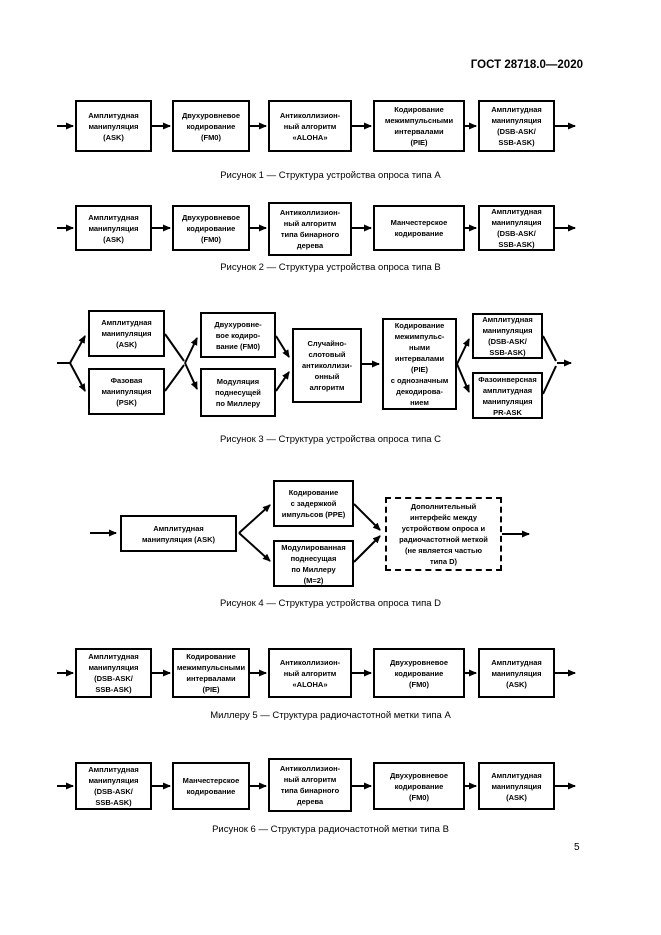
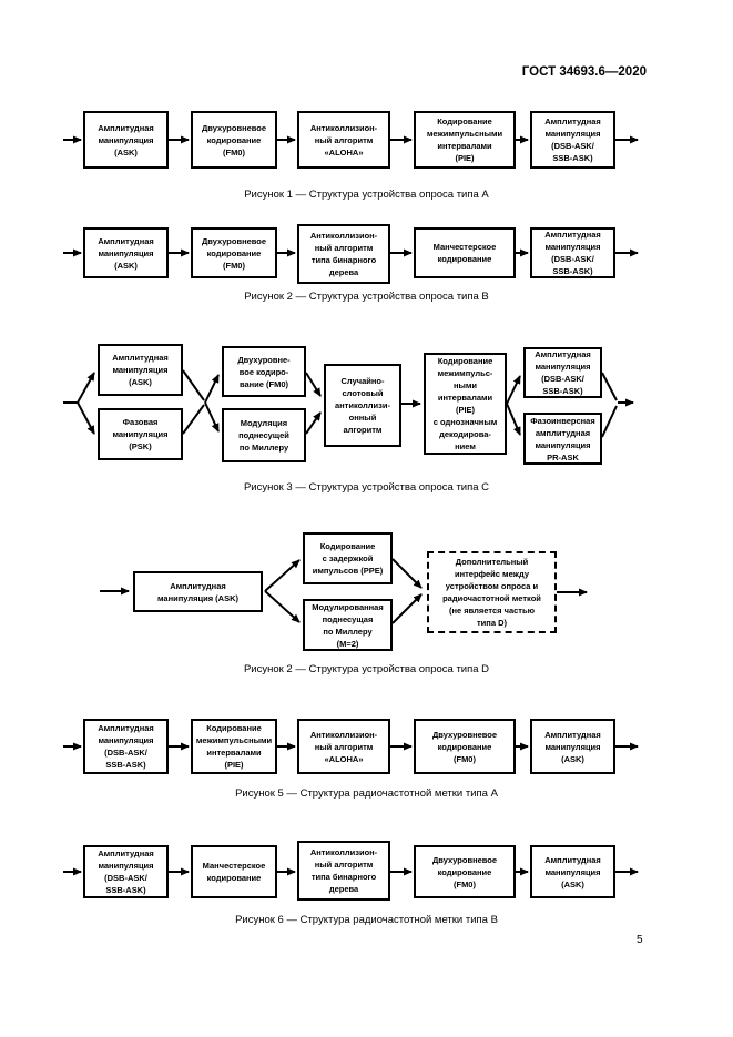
- ГОСТ 28718.0—2020
+ ГОСТ 34693.6—2020
  Амплитудная
  манипуляция
  (ASK)
  Двухуровневое
  кодирование
  (FM0)
  Антиколлизион-
  ный алгоритм
  «ALOHA»
  Кодирование
  межимпульсными
  интервалами
  (PIE)
  Амплитудная
  манипуляция
  (DSB-ASK/
  SSB-ASK)
  Рисунок 1 — Структура устройства опроса типа А
  Амплитудная
  манипуляция
  (ASK)
  Двухуровневое
  кодирование
  (FM0)
  Антиколлизион-
  ный алгоритм
  типа бинарного
  дерева
  Манчестерское
  кодирование
  Амплитудная
  манипуляция
  (DSB-ASK/
  SSB-ASK)
  Рисунок 2 — Структура устройства опроса типа В
  Амплитудная
  манипуляция
  (ASK)
  Фазовая
  манипуляция
  (PSK)
  Двухуровне-
  вое кодиро-
  вание (FM0)
  Модуляция
  поднесущей
  по Миллеру
  Случайно-
  слотовый
  антиколлизи-
  онный
  алгоритм
  Кодирование
  межимпульс-
  ными
  интервалами
  (PIE)
  с однозначным
  декодирова-
  нием
  Амплитудная
  манипуляция
  (DSB-ASK/
  SSB-ASK)
  Фазоинверсная
  амплитудная
  манипуляция
  PR-ASK
  Рисунок 3 — Структура устройства опроса типа С
  Амплитудная
  манипуляция (ASK)
  Кодирование
  с задержкой
  импульсов (PPE)
  Модулированная
  поднесущая
  по Миллеру
  (М=2)
  Дополнительный
  интерфейс между
  устройством опроса и
  радиочастотной меткой
  (не является частью
  типа D)
- Рисунок 4 — Структура устройства опроса типа D
+ Рисунок 2 — Структура устройства опроса типа D
  Амплитудная
  манипуляция
  (DSB-ASK/
  SSB-ASK)
  Кодирование
  межимпульсными
  интервалами
  (PIE)
  Антиколлизион-
  ный алгоритм
  «ALOHA»
  Двухуровневое
  кодирование
  (FM0)
  Амплитудная
  манипуляция
  (ASK)
- Миллеру 5 — Структура радиочастотной метки типа А
+ Рисунок 5 — Структура радиочастотной метки типа А
  Амплитудная
  манипуляция
  (DSB-ASK/
  SSB-ASK)
  Манчестерское
  кодирование
  Антиколлизион-
  ный алгоритм
  типа бинарного
  дерева
  Двухуровневое
  кодирование
  (FM0)
  Амплитудная
  манипуляция
  (ASK)
  Рисунок 6 — Структура радиочастотной метки типа В
  5
